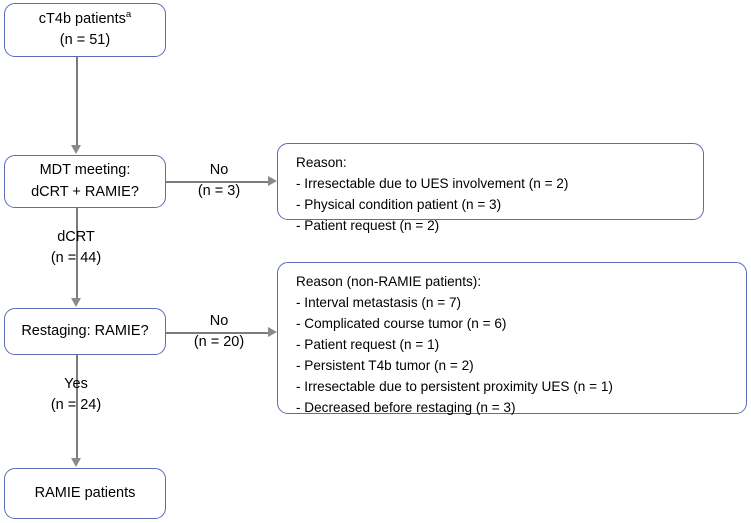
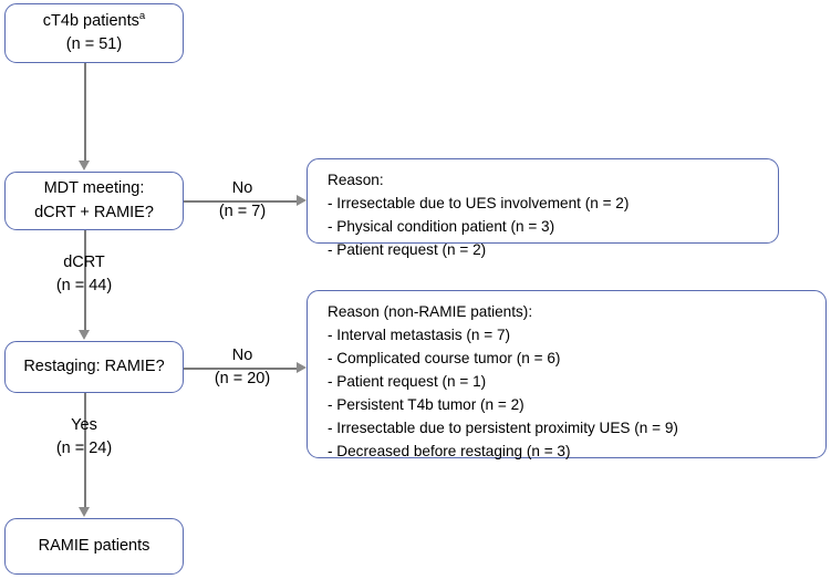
  cT4b patientsa
  (n = 51)
  MDT meeting:
  dCRT + RAMIE?
  No
- (n = 3)
+ (n = 7)
  Reason:
  - Irresectable due to UES involvement (n = 2)
  - Physical condition patient (n = 3)
  - Patient request (n = 2)
  dCRT
  (n = 44)
  Restaging: RAMIE?
  No
  (n = 20)
  Reason (non-RAMIE patients):
  - Interval metastasis (n = 7)
  - Complicated course tumor (n = 6)
  - Patient request (n = 1)
  - Persistent T4b tumor (n = 2)
- - Irresectable due to persistent proximity UES (n = 1)
+ - Irresectable due to persistent proximity UES (n = 9)
  - Decreased before restaging (n = 3)
  Yes
  (n = 24)
  RAMIE patients
